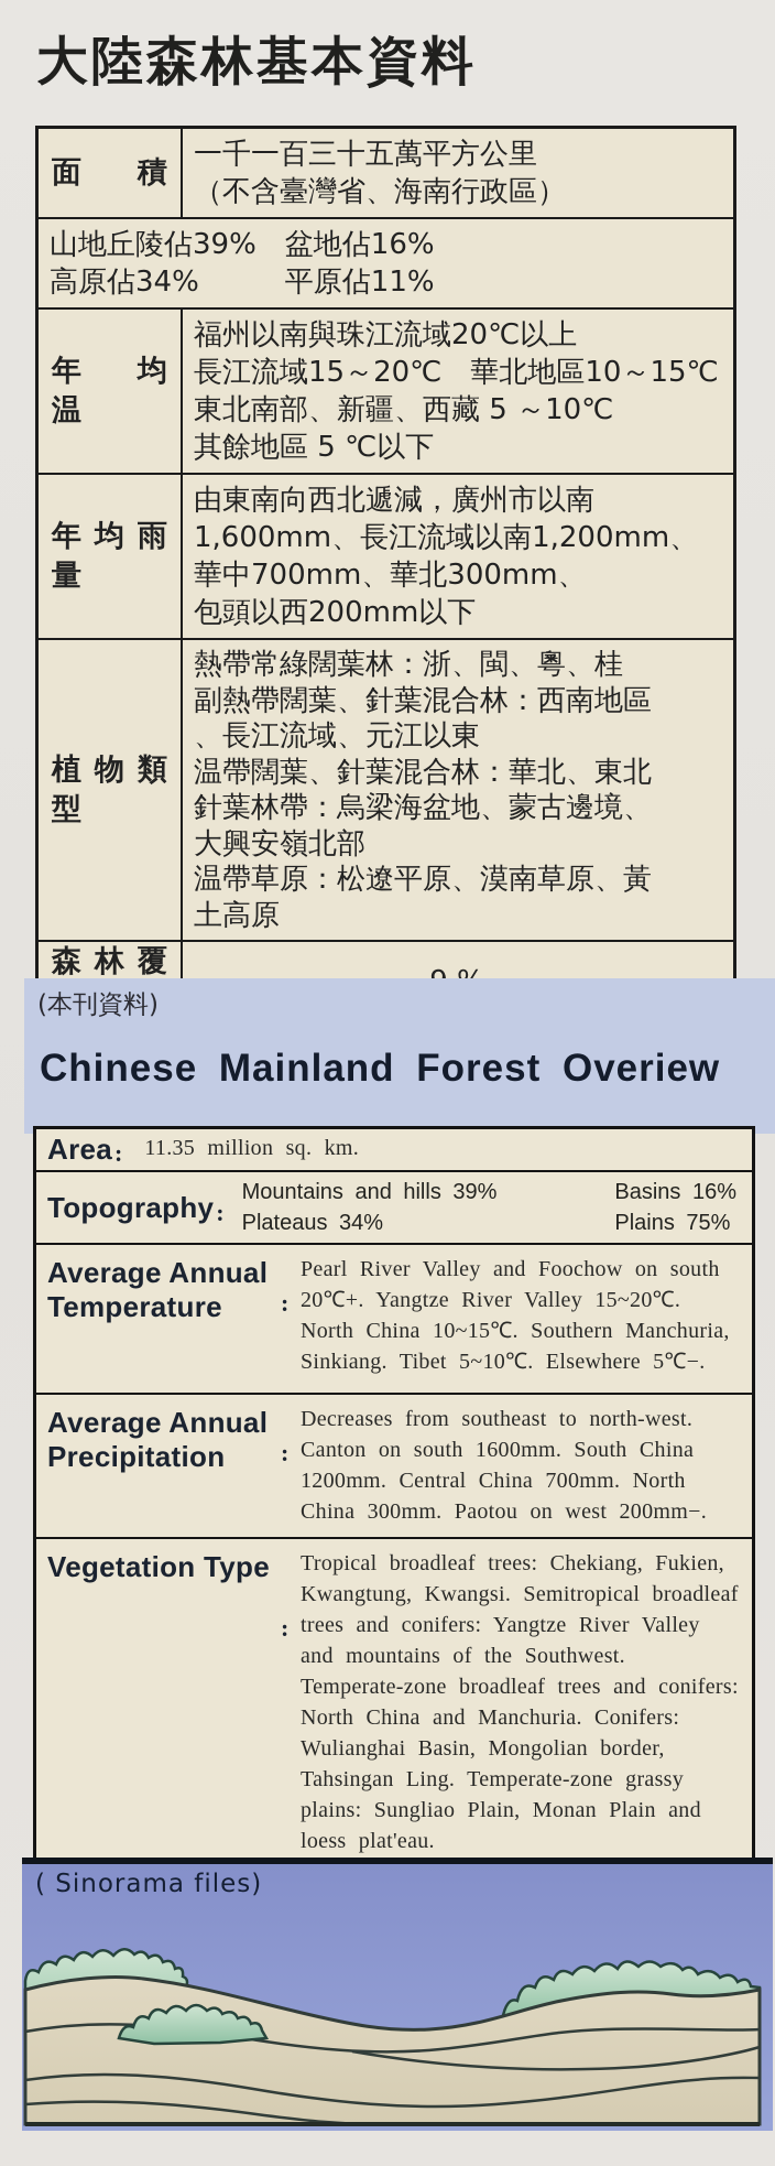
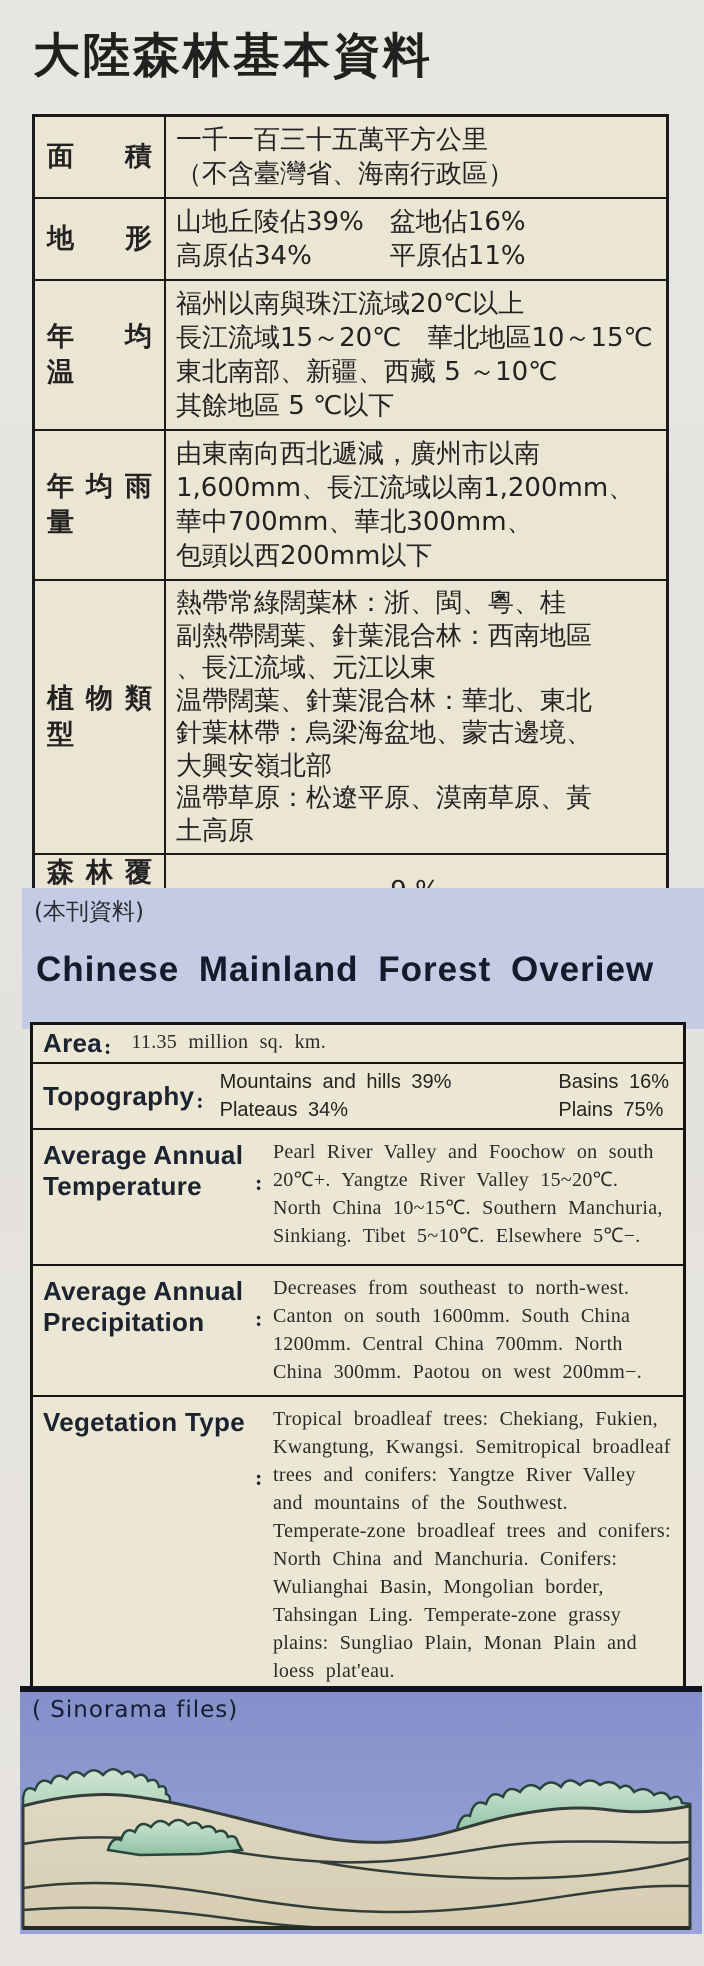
  大陸森林基本資料
  面 積
  一千一百三十五萬平方公里
  （不含臺灣省、海南行政區）
+ 地 形
  山地丘陵佔39% 盆地佔16%
  高原佔34% 平原佔11%
  年 均 温
  福州以南與珠江流域20℃以上
  長江流域15～20℃ 華北地區10～15℃
  東北南部、新疆、西藏 5 ～10℃
  其餘地區 5 ℃以下
  年均雨量
  由東南向西北遞減，廣州市以南
  1,600mm、長江流域以南1,200mm、
  華中700mm、華北300mm、
  包頭以西200mm以下
  植物類型
  熱帶常綠闊葉林：浙、閩、粵、桂
  副熱帶闊葉、針葉混合林：西南地區
  、長江流域、元江以東
  温帶闊葉、針葉混合林：華北、東北
  針葉林帶：烏梁海盆地、蒙古邊境、
  大興安嶺北部
  温帶草原：松遼平原、漠南草原、黃
  土高原
  森林覆
  (本刊資料)
  Chinese Mainland Forest Overiew
  Area
  :
  11.35 million sq. km.
  Topography
  :
  Mountains and hills 39%
  Plateaus 34%
  Basins 16%
  Plains 75%
  Average Annual Temperature
  :
  Pearl River Valley and Foochow on south 20℃+. Yangtze River Valley 15~20℃. North China 10~15℃. Southern Manchuria, Sinkiang. Tibet 5~10℃. Elsewhere 5℃−.
  Average Annual Precipitation
  :
  Decreases from southeast to north-west. Canton on south 1600mm. South China 1200mm. Central China 700mm. North China 300mm. Paotou on west 200mm−.
  Vegetation Type
  :
  Tropical broadleaf trees: Chekiang, Fukien, Kwangtung, Kwangsi. Semitropical broadleaf trees and conifers: Yangtze River Valley and mountains of the Southwest. Temperate-zone broadleaf trees and conifers: North China and Manchuria. Conifers: Wulianghai Basin, Mongolian border, Tahsingan Ling. Temperate-zone grassy plains: Sungliao Plain, Monan Plain and loess plat'eau.
  ( Sinorama files)
